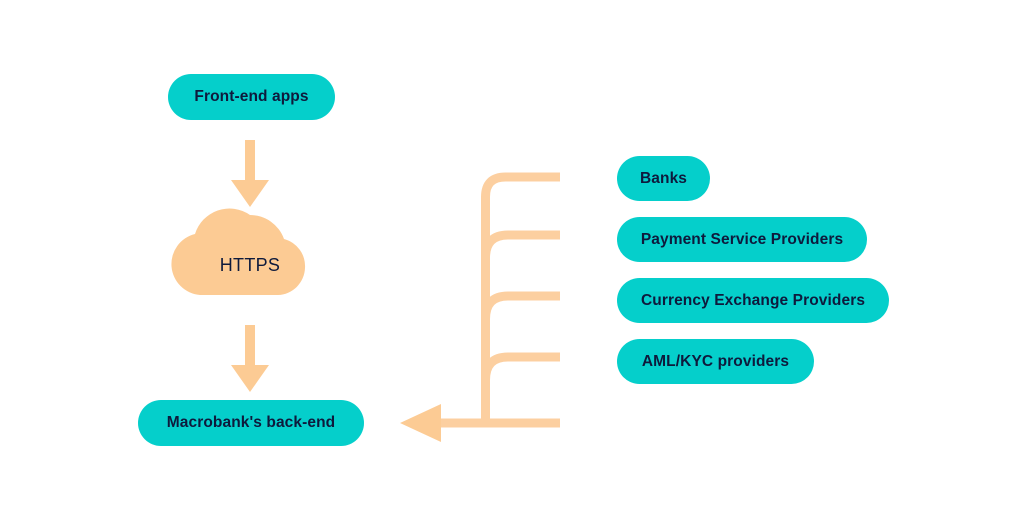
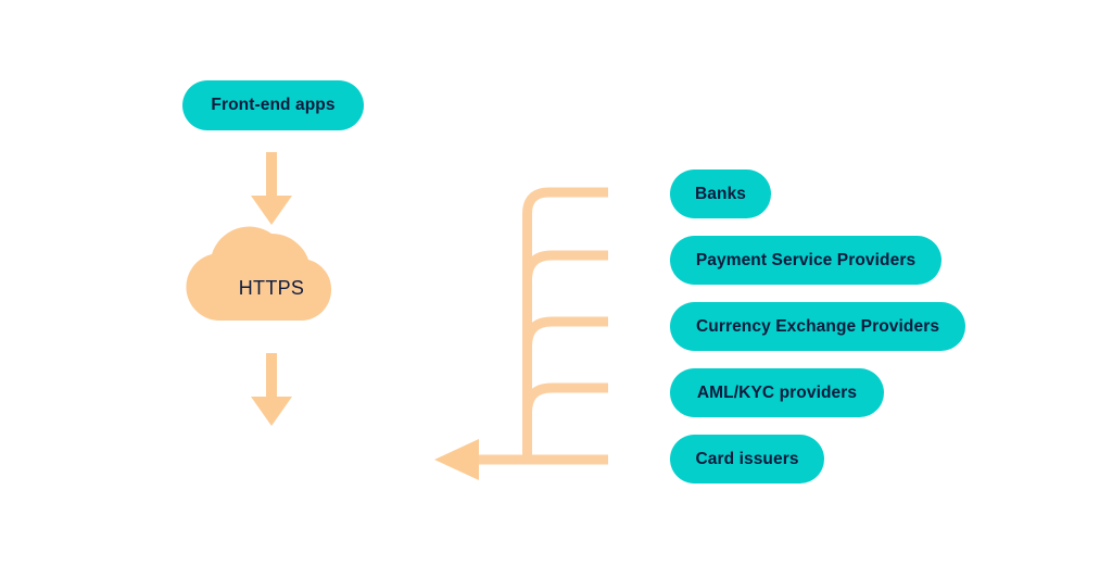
  Front-end apps
  HTTPS
- Macrobank's back-end
  Banks
  Payment Service Providers
  Currency Exchange Providers
  AML/KYC providers
+ Card issuers
